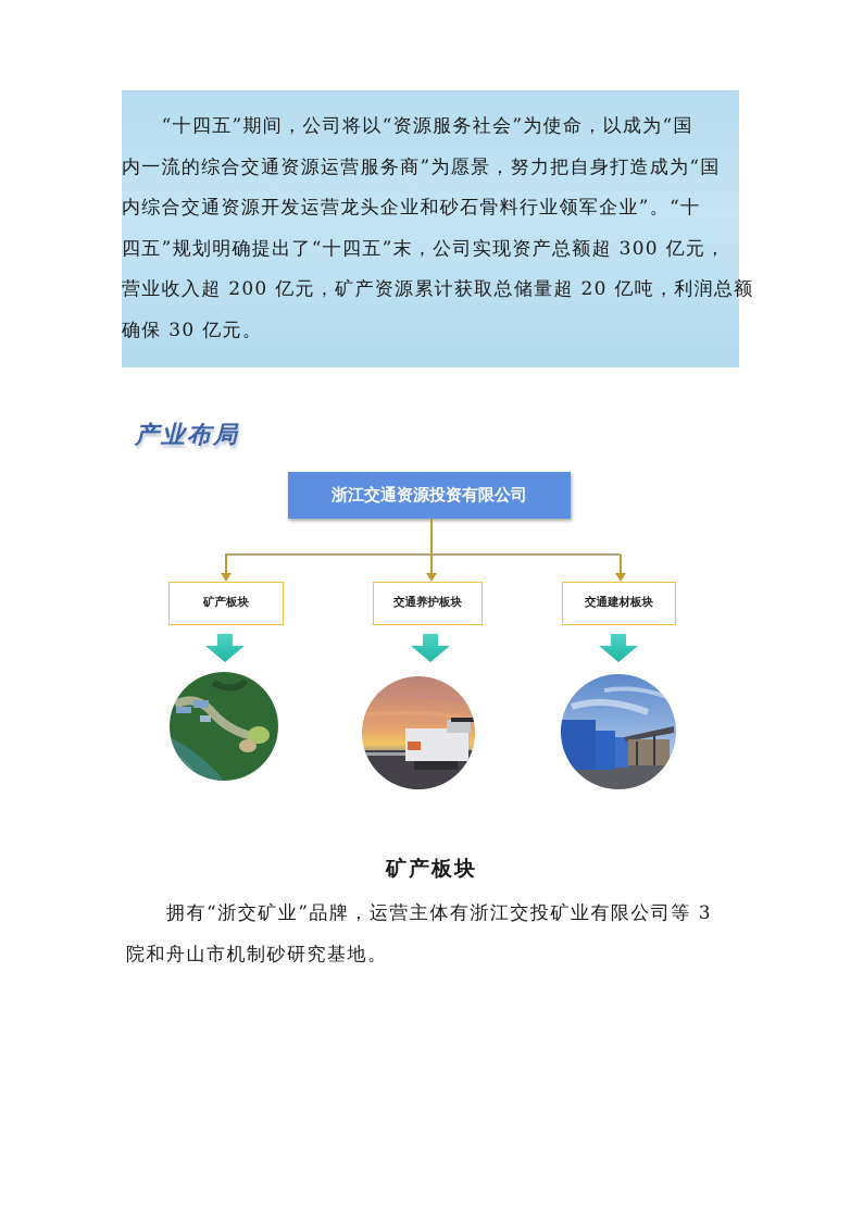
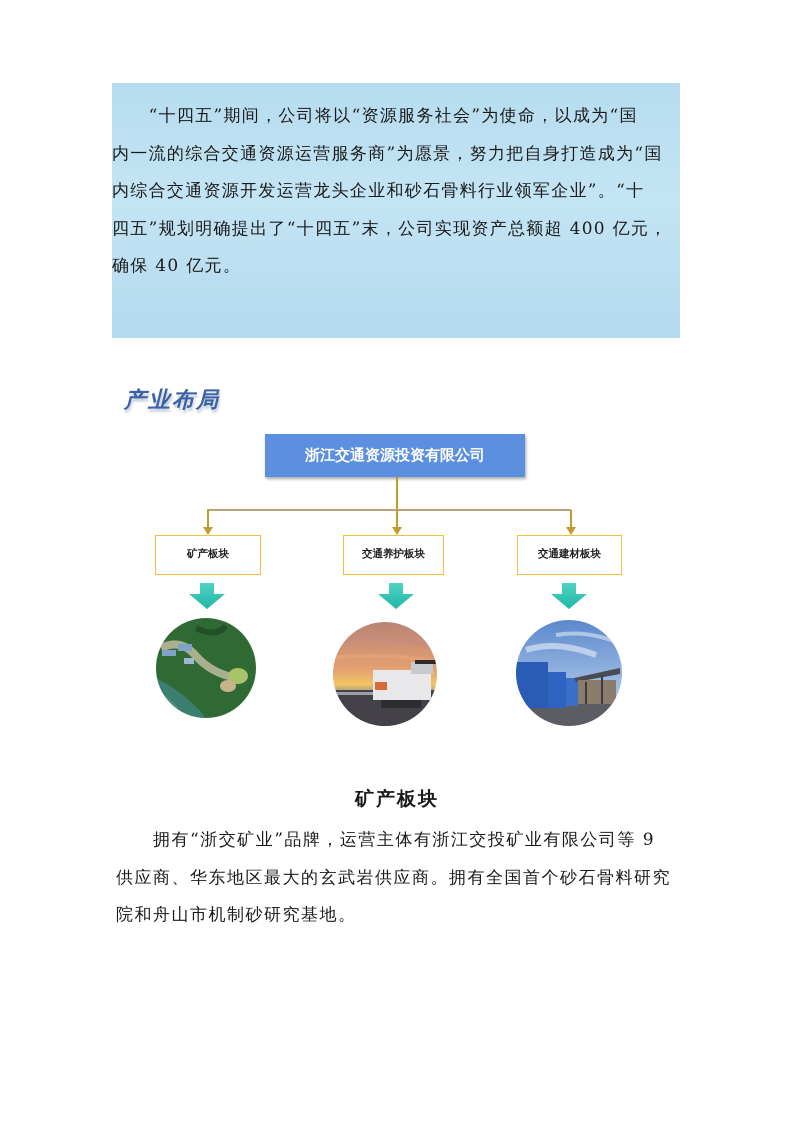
  “十四五”期间，公司将以“资源服务社会”为使命，以成为“国
  内一流的综合交通资源运营服务商”为愿景，努力把自身打造成为“国
  内综合交通资源开发运营龙头企业和砂石骨料行业领军企业”。“十
- 四五”规划明确提出了“十四五”末，公司实现资产总额超 300 亿元，
+ 四五”规划明确提出了“十四五”末，公司实现资产总额超 400 亿元，
- 营业收入超 200 亿元，矿产资源累计获取总储量超 20 亿吨，利润总额
- 确保 30 亿元。
+ 确保 40 亿元。
  产业布局
  浙江交通资源投资有限公司
  矿产板块
  交通养护板块
  交通建材板块
  矿产板块
- 拥有“浙交矿业”品牌，运营主体有浙江交投矿业有限公司等 3
+ 拥有“浙交矿业”品牌，运营主体有浙江交投矿业有限公司等 9
+ 供应商、华东地区最大的玄武岩供应商。拥有全国首个砂石骨料研究
  院和舟山市机制砂研究基地。
